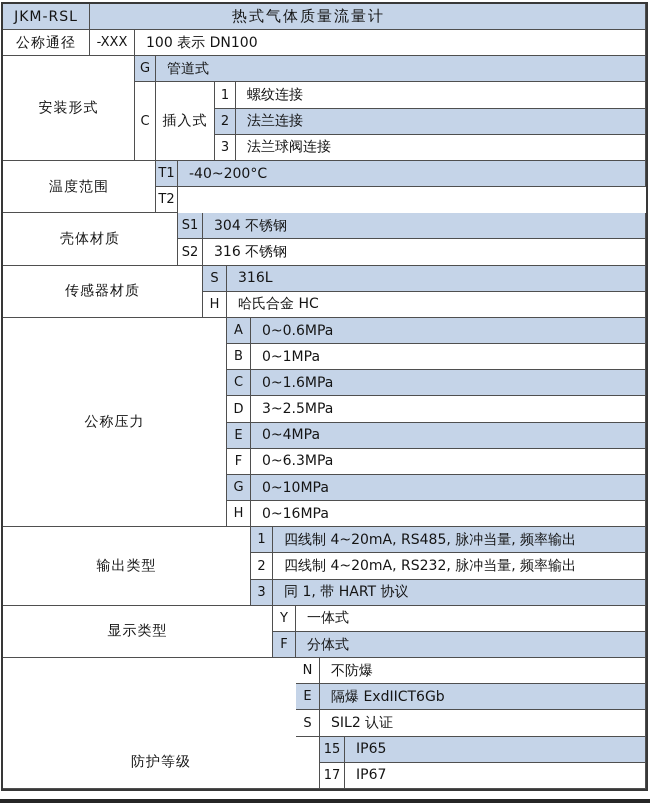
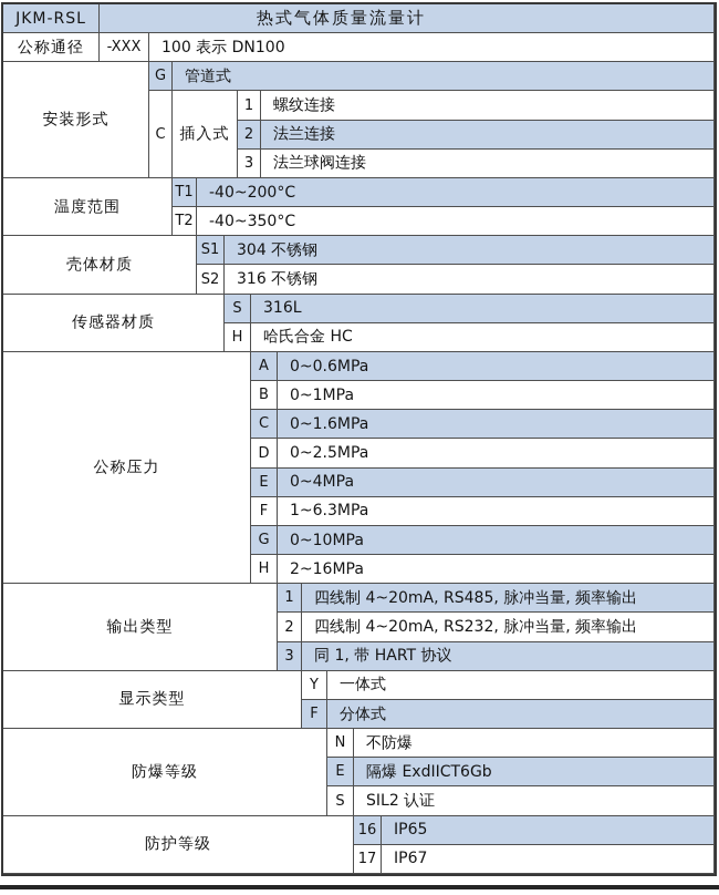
  JKM-RSL
  热式气体质量流量计
  公称通径
  -XXX
  100 表示 DN100
  安装形式
  G
  管道式
  C
  插入式
  1
  螺纹连接
  2
  法兰连接
  3
  法兰球阀连接
  温度范围
  T1
  -40~200°C
  T2
+ -40~350°C
  壳体材质
  S1
  304 不锈钢
  S2
  316 不锈钢
  传感器材质
  S
  316L
  H
  哈氏合金 HC
  公称压力
  A
  0~0.6MPa
  B
  0~1MPa
  C
  0~1.6MPa
  D
- 3~2.5MPa
+ 0~2.5MPa
  E
  0~4MPa
  F
- 0~6.3MPa
+ 1~6.3MPa
  G
  0~10MPa
  H
- 0~16MPa
+ 2~16MPa
  输出类型
  1
  四线制 4~20mA, RS485, 脉冲当量, 频率输出
  2
  四线制 4~20mA, RS232, 脉冲当量, 频率输出
  3
  同 1, 带 HART 协议
  显示类型
  Y
  一体式
  F
  分体式
+ 防爆等级
  N
  不防爆
  E
  隔爆 ExdIICT6Gb
  S
  SIL2 认证
  防护等级
- 15
+ 16
  IP65
  17
  IP67
